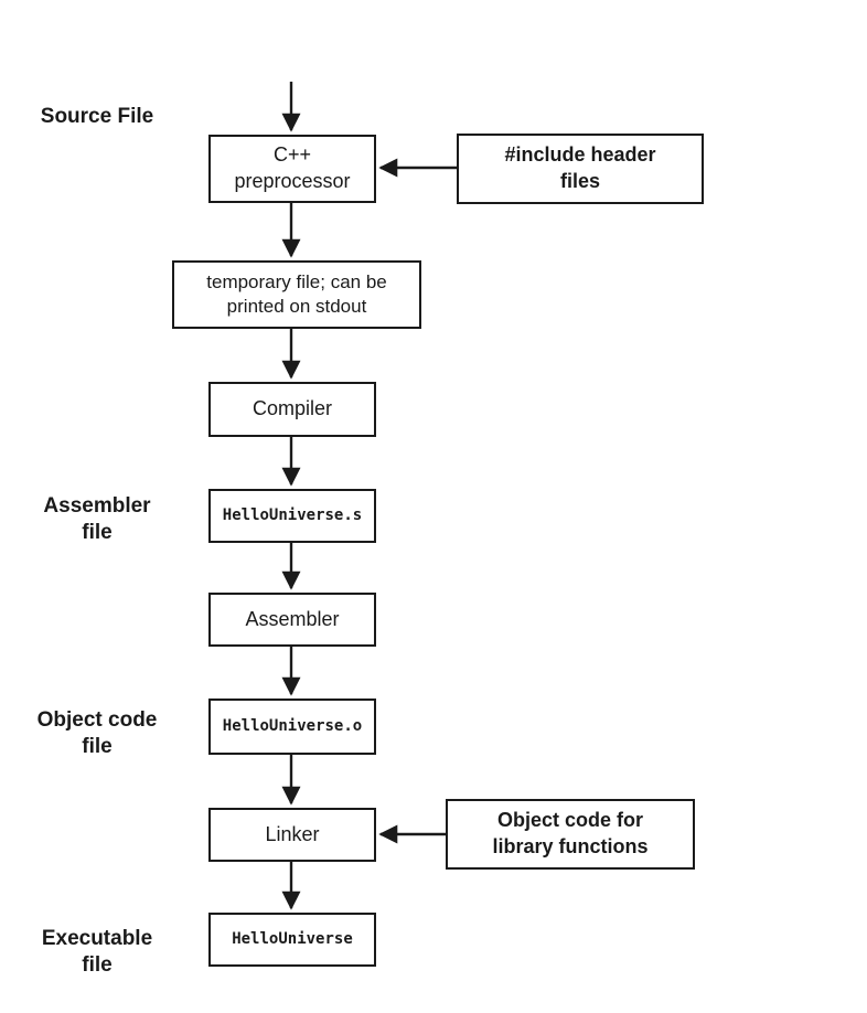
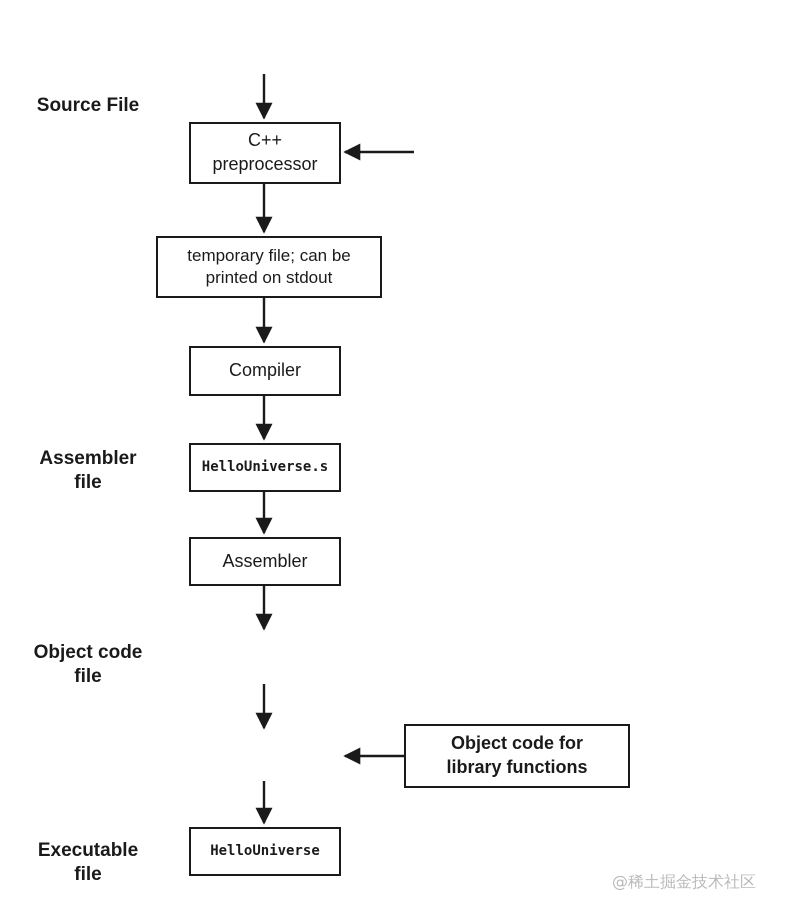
  Source File
  Assembler
  file
  Object code
  file
  Executable
  file
  C++
  preprocessor
  temporary file; can be
  printed on stdout
  Compiler
  HelloUniverse.s
  Assembler
- HelloUniverse.o
- Linker
  HelloUniverse
- #include header
- files
  Object code for
  library functions
+ @稀土掘金技术社区
